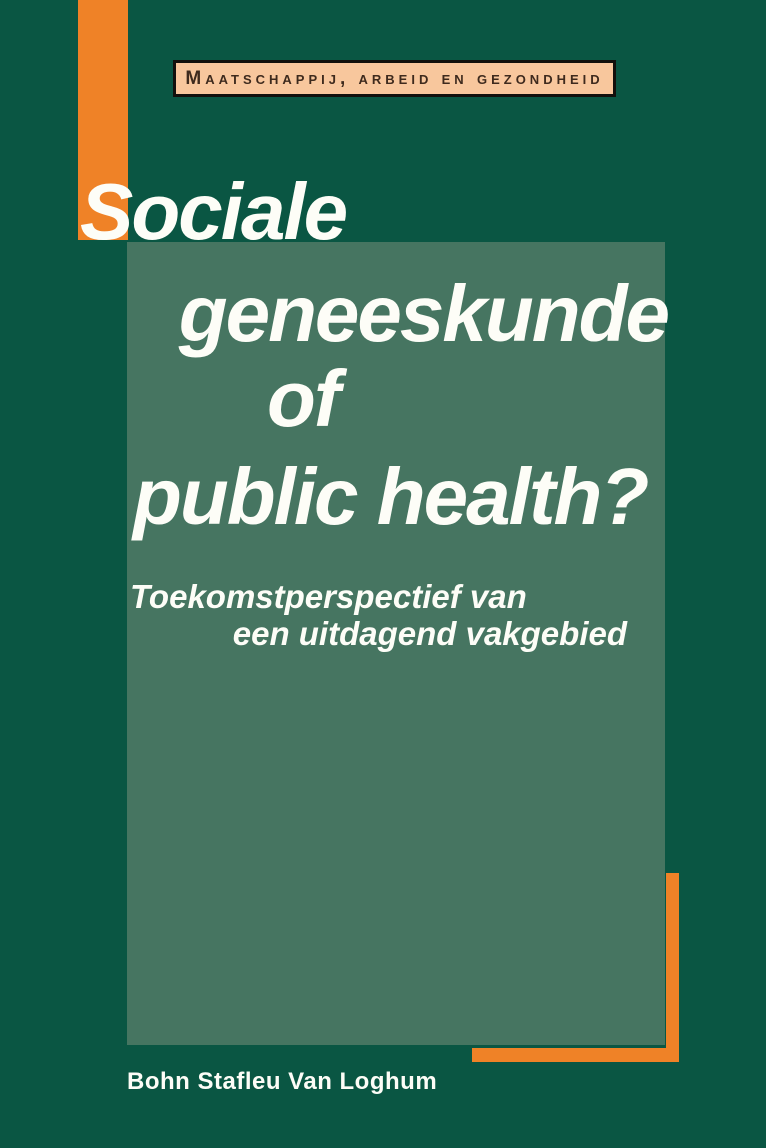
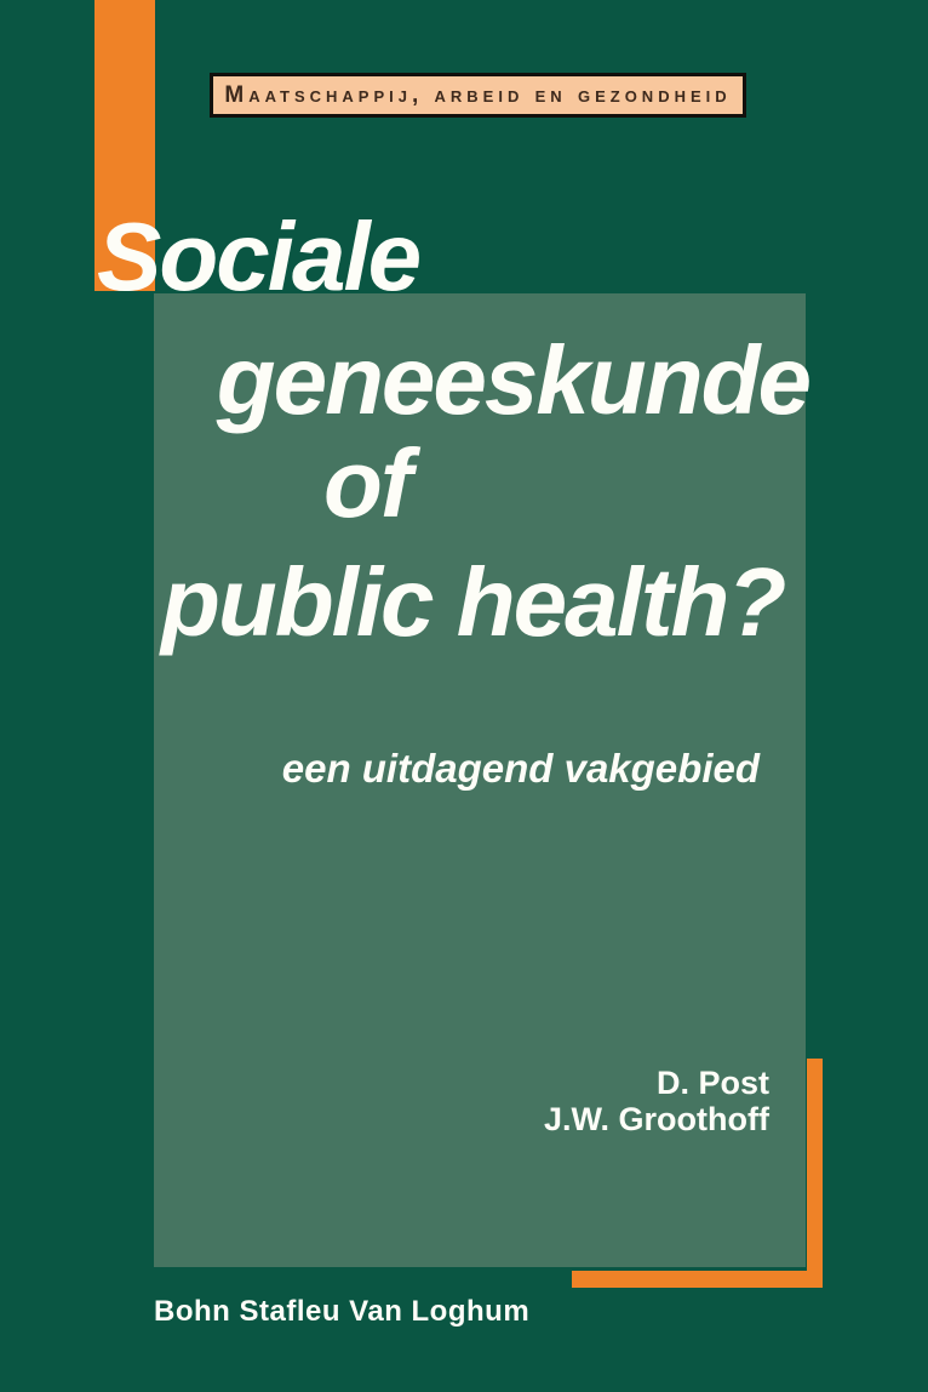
  maatschappij, arbeid en gezondheid
  Sociale
  geneeskunde
  of
  public health?
- Toekomstperspectief van
  een uitdagend vakgebied
+ D. Post
+ J.W. Groothoff
  Bohn Stafleu Van Loghum
